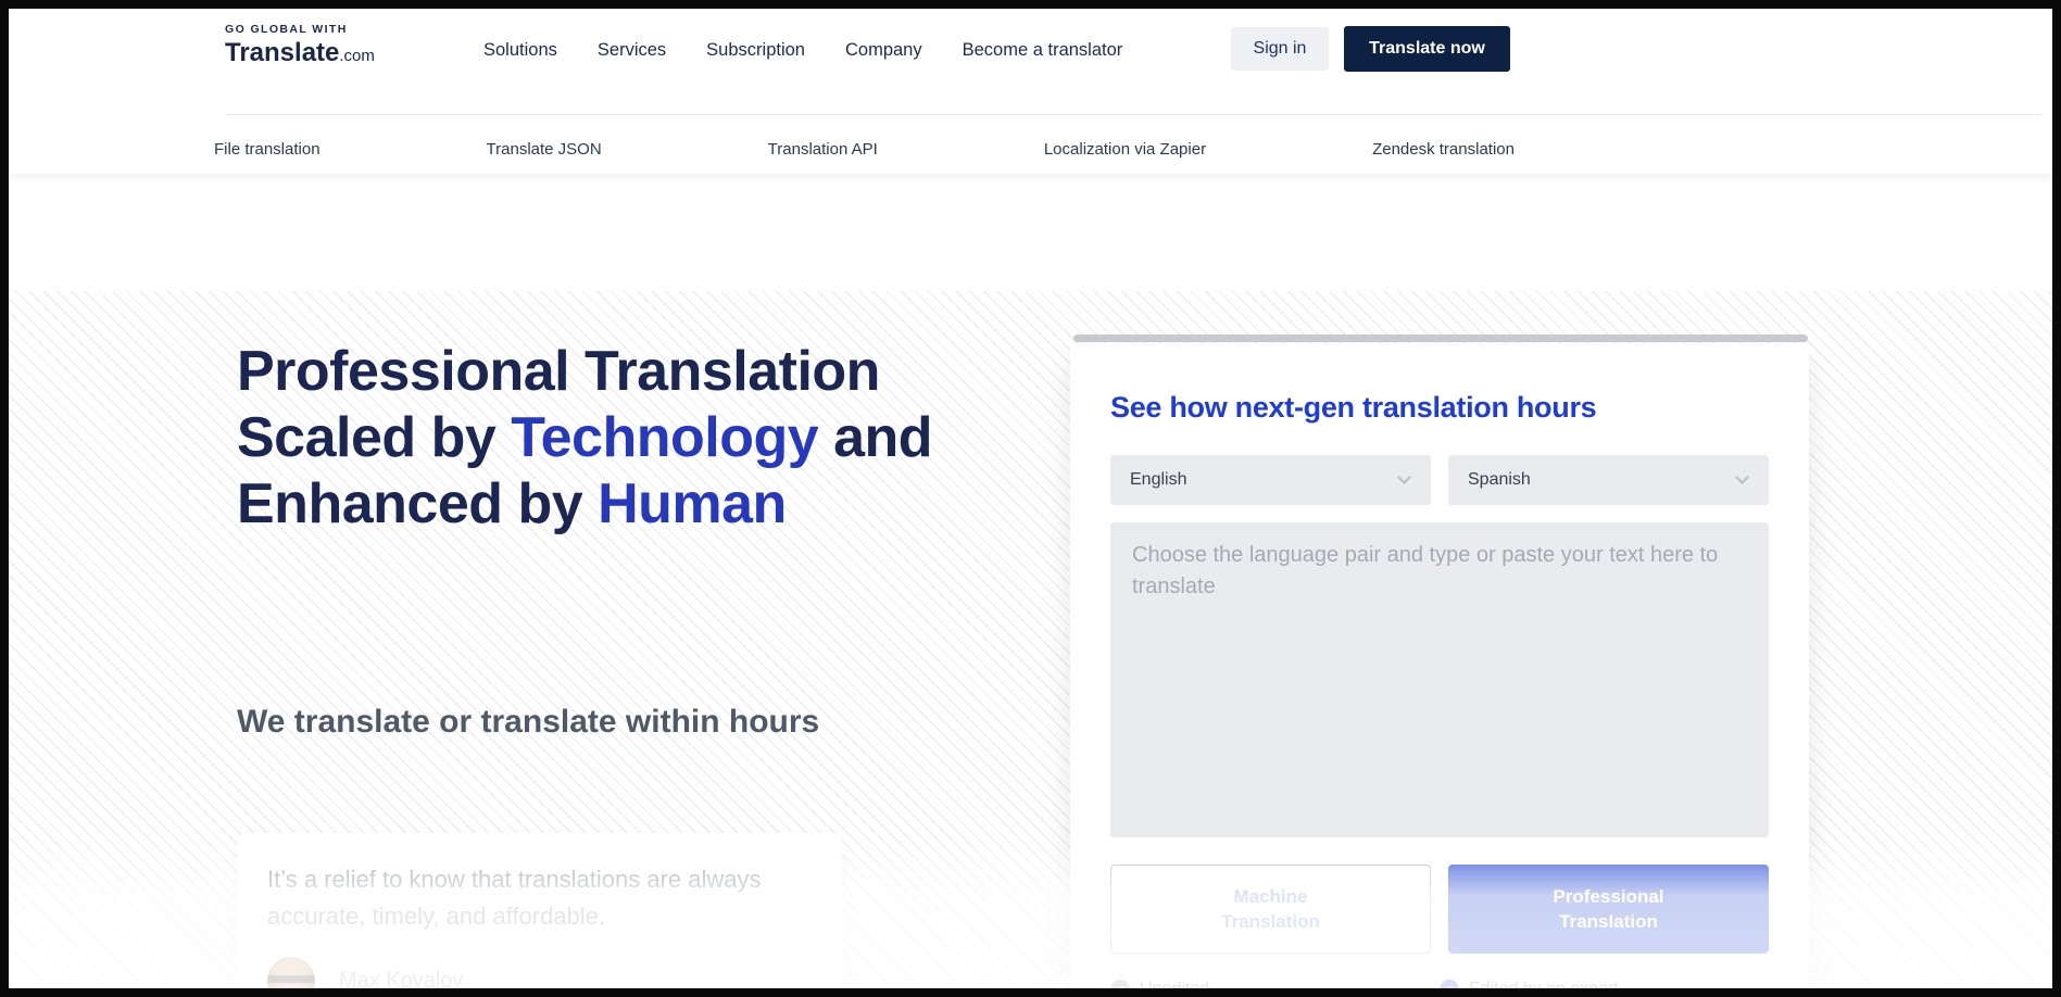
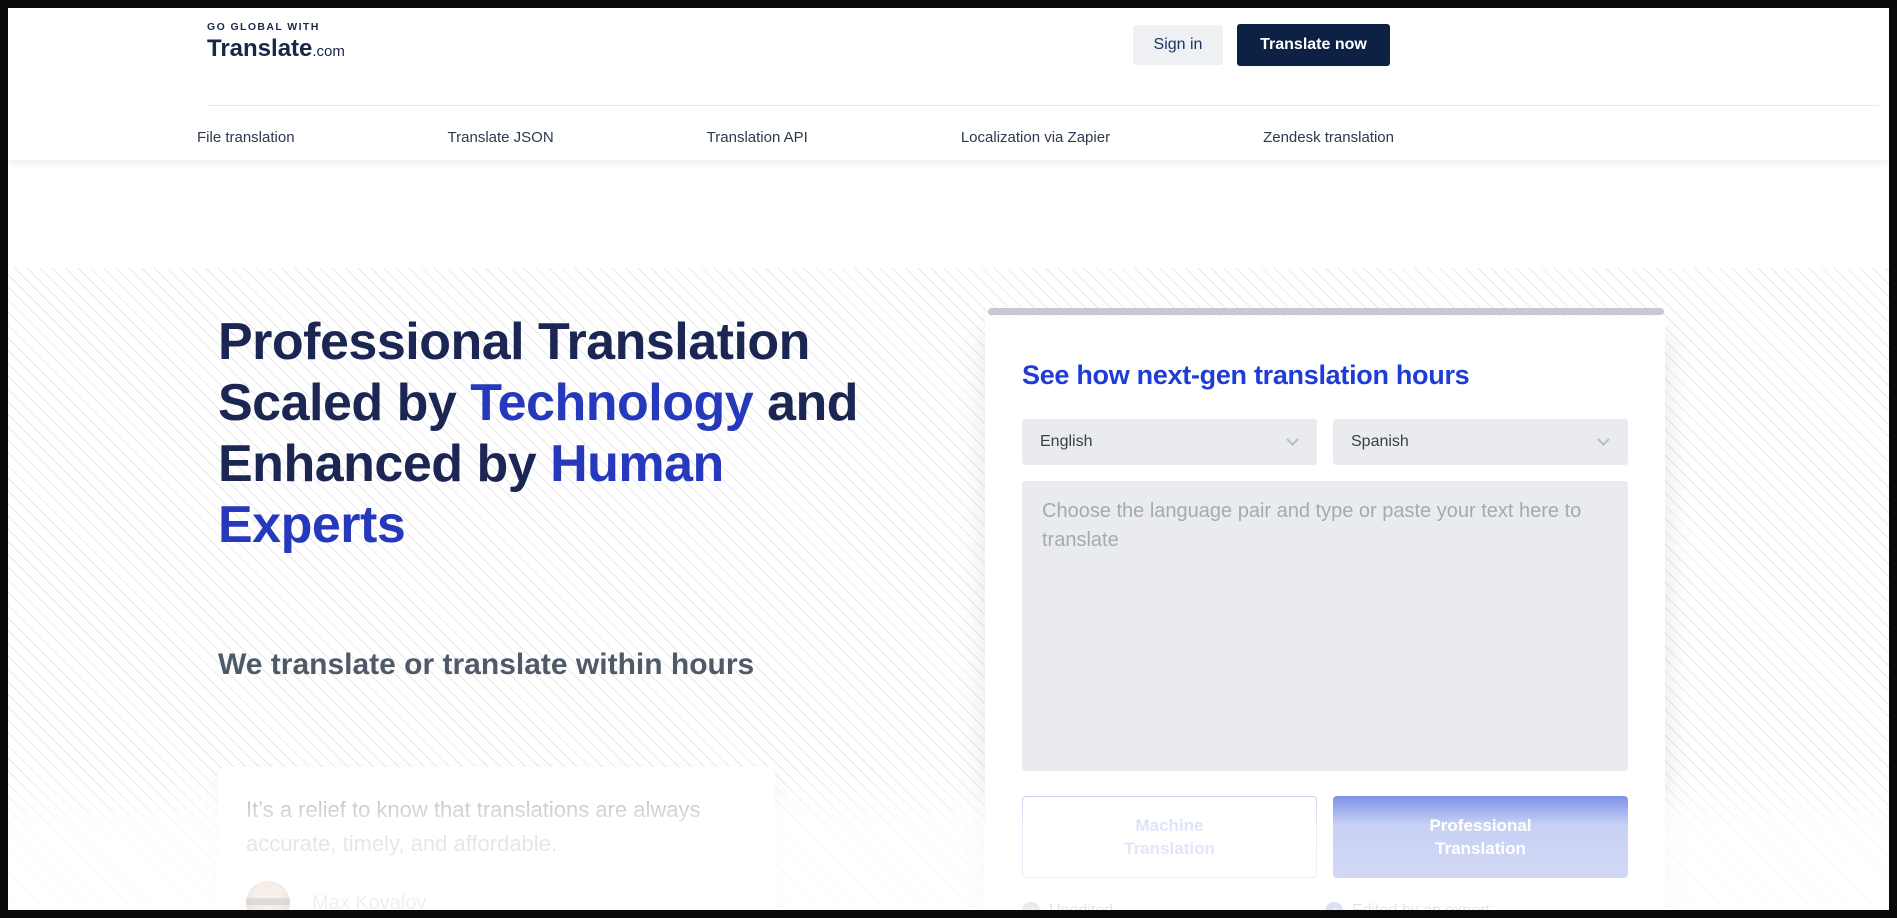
  GO GLOBAL WITH
  Translate.com
- Solutions
- Services
- Subscription
- Company
- Become a translator
  Sign in
  Translate now
  File translation
  Translate JSON
  Translation API
  Localization via Zapier
  Zendesk translation
  Professional Translation
  Scaled by Technology and
  Enhanced by Human
+ Experts
  We translate or translate within hours
  See how next-gen translation hours
  English
  Spanish
